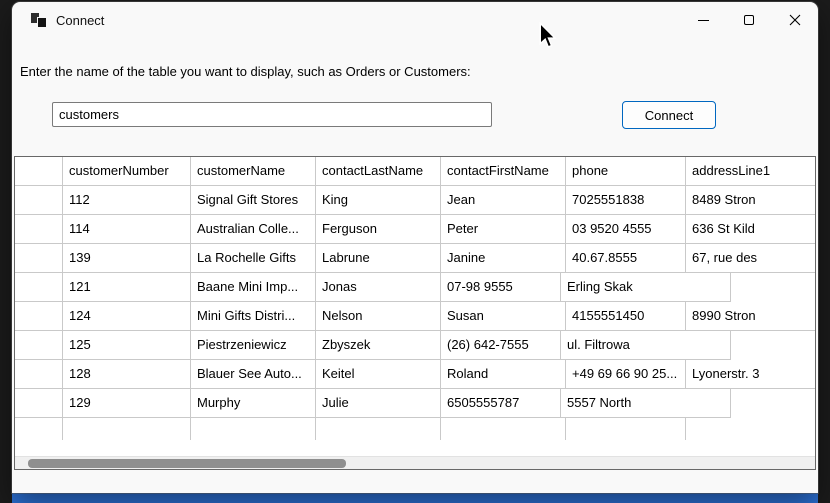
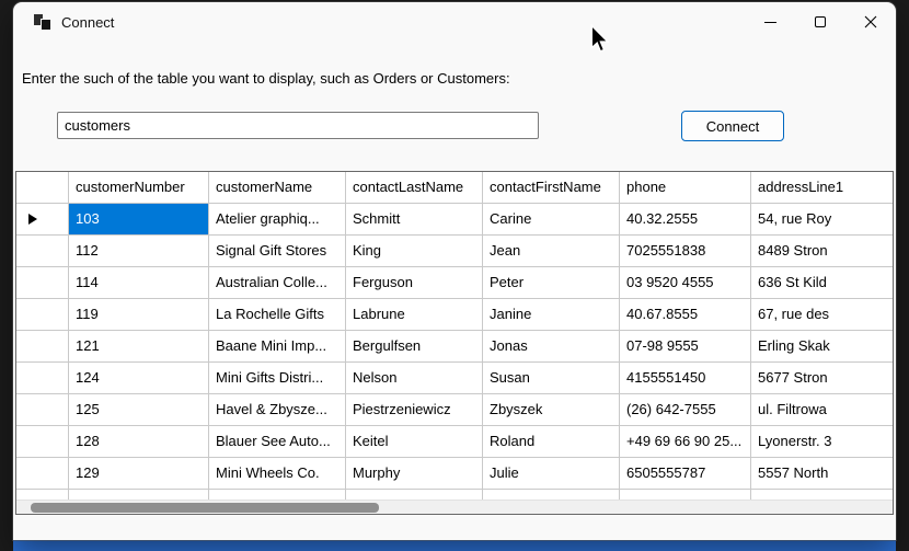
  Connect
- Enter the name of the table you want to display, such as Orders or Customers:
+ Enter the such of the table you want to display, such as Orders or Customers:
  customers
  Connect
  customerNumber
  customerName
  contactLastName
  contactFirstName
  phone
  addressLine1
+ 103
+ Atelier graphiq...
+ Schmitt
+ Carine
+ 40.32.2555
+ 54, rue Roy
  112
  Signal Gift Stores
  King
  Jean
  7025551838
  8489 Stron
  114
  Australian Colle...
  Ferguson
  Peter
  03 9520 4555
  636 St Kild
- 139
+ 119
  La Rochelle Gifts
  Labrune
  Janine
  40.67.8555
  67, rue des
  121
  Baane Mini Imp...
+ Bergulfsen
  Jonas
  07-98 9555
  Erling Skak
  124
  Mini Gifts Distri...
  Nelson
  Susan
  4155551450
- 8990 Stron
+ 5677 Stron
  125
+ Havel & Zbysze...
  Piestrzeniewicz
  Zbyszek
  (26) 642-7555
  ul. Filtrowa
  128
  Blauer See Auto...
  Keitel
  Roland
  +49 69 66 90 25...
  Lyonerstr. 3
  129
+ Mini Wheels Co.
  Murphy
  Julie
  6505555787
  5557 North
